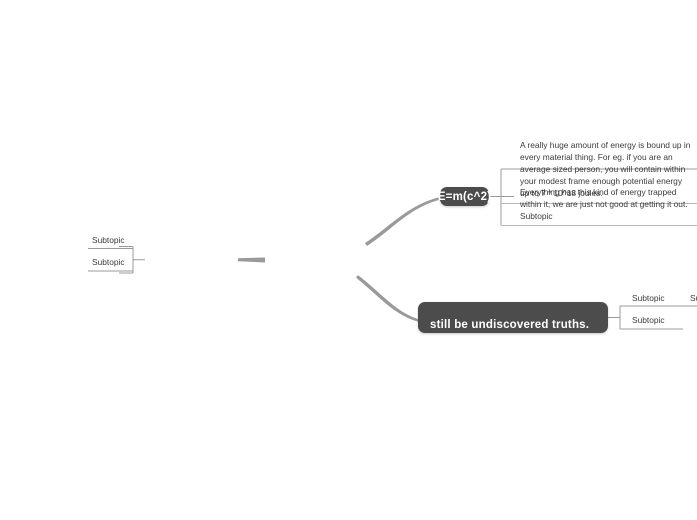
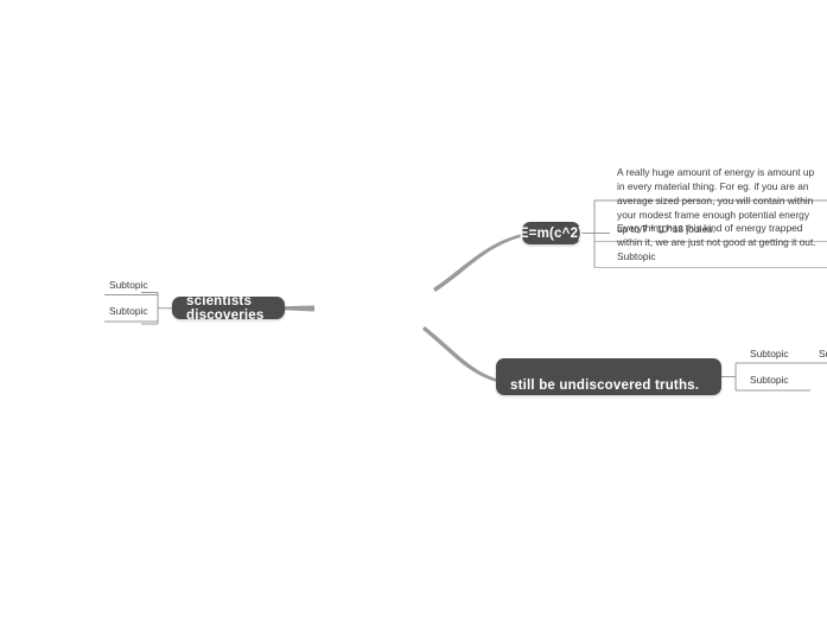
+ scientists discoveries
  Subtopic
  Subtopic
  E=m(c^2)
- A really huge amount of energy is bound up in every material thing. For eg. if you are an average sized person, you will contain within your modest frame enough potential energy up to 7 * 10^18 joules.
+ A really huge amount of energy is amount up in every material thing. For eg. if you are an average sized person, you will contain within your modest frame enough potential energy up to 7 * 10^18 joules.
  Everything has this kind of energy trapped within it, we are just not good at getting it out.
  Subtopic
  still be undiscovered truths.
  Subtopic
  Subtopic
